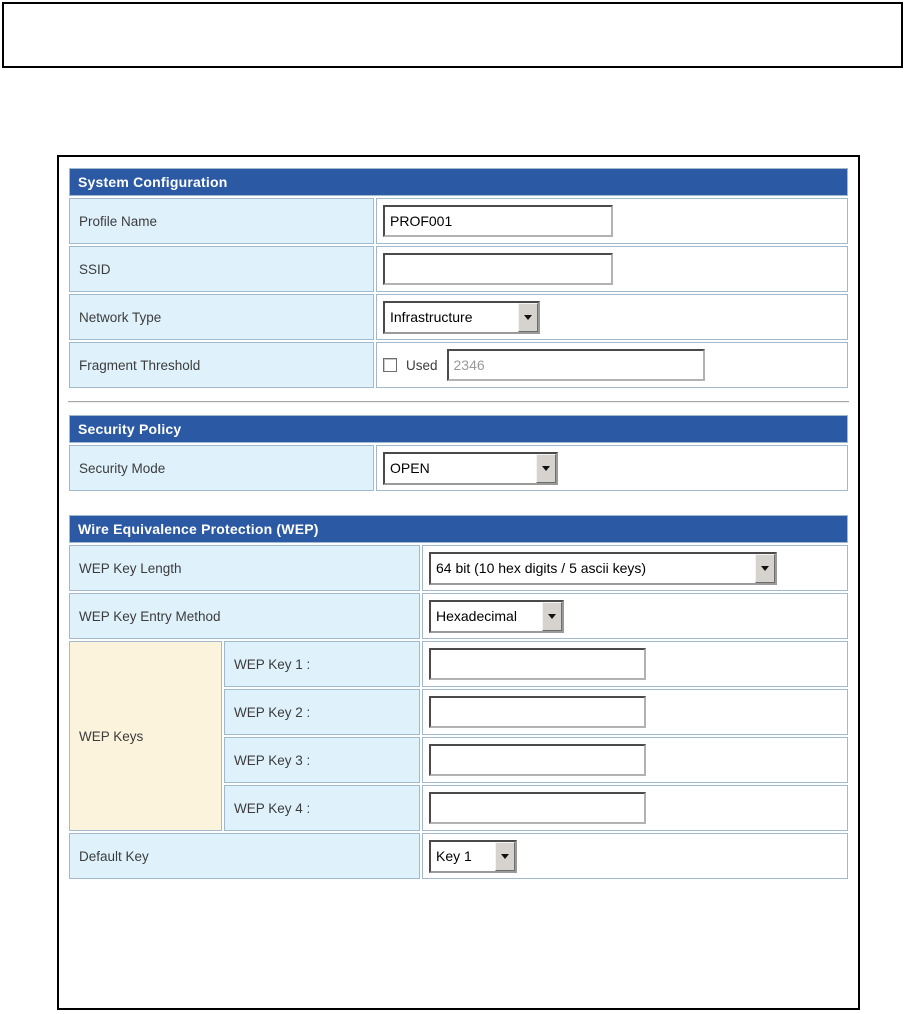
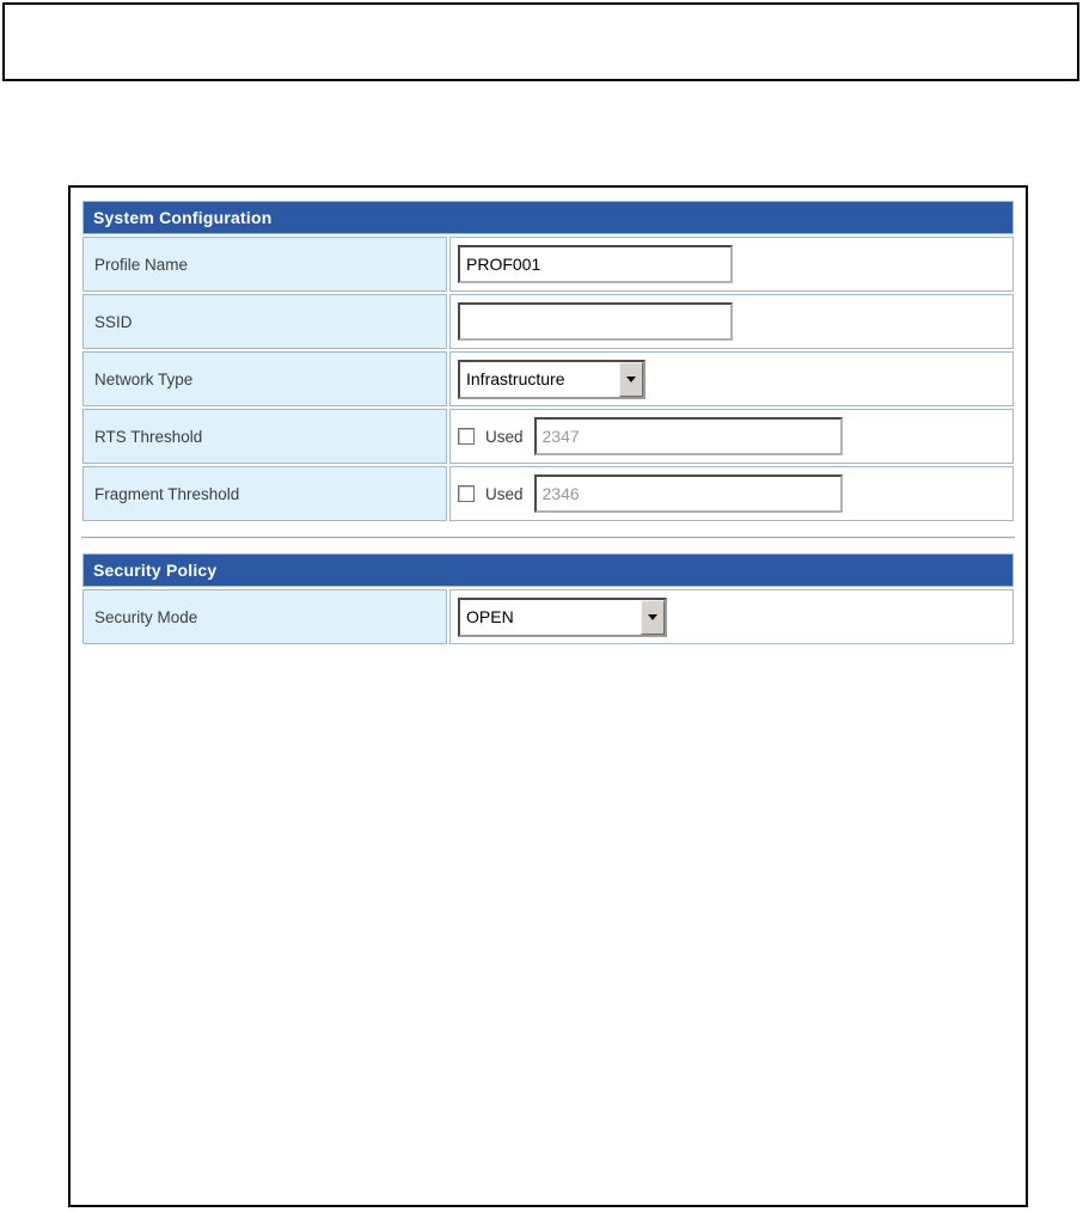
  System Configuration
  Profile Name	PROF001
  SSID
  Network Type	Infrastructure
+ RTS Threshold	Used 2347
  Fragment Threshold	Used 2346
  Security Policy
  Security Mode	OPEN
- Wire Equivalence Protection (WEP)
- WEP Key Length	64 bit (10 hex digits / 5 ascii keys)
- WEP Key Entry Method	Hexadecimal
- WEP Keys	WEP Key 1 :
- WEP Key 2 :
- WEP Key 3 :
- WEP Key 4 :
- Default Key	Key 1
